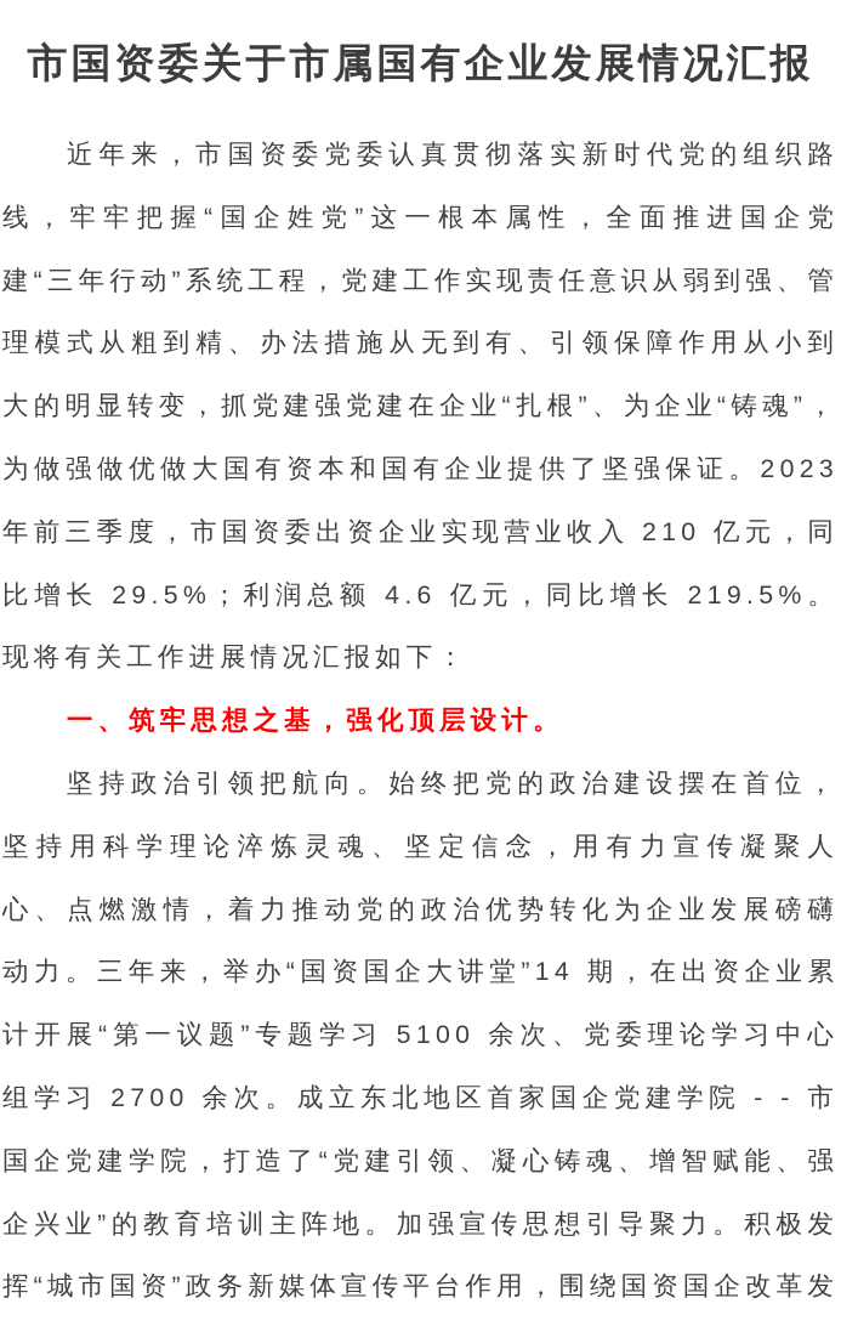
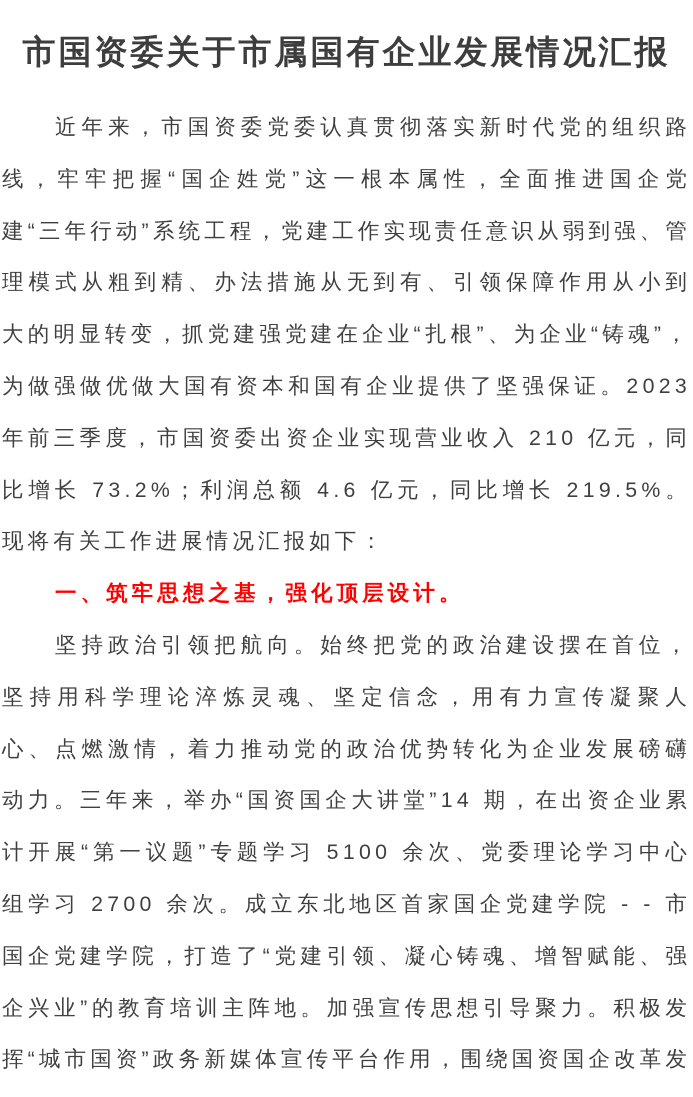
  市国资委关于市属国有企业发展情况汇报
- 近年来，市国资委党委认真贯彻落实新时代党的组织路线，牢牢把握“国企姓党”这一根本属性，全面推进国企党建“三年行动”系统工程，党建工作实现责任意识从弱到强、管理模式从粗到精、办法措施从无到有、引领保障作用从小到大的明显转变，抓党建强党建在企业“扎根”、为企业“铸魂”，为做强做优做大国有资本和国有企业提供了坚强保证。2023 年前三季度，市国资委出资企业实现营业收入 210 亿元，同比增长 29.5%；利润总额 4.6 亿元，同比增长 219.5%。现将有关工作进展情况汇报如下：
+ 近年来，市国资委党委认真贯彻落实新时代党的组织路线，牢牢把握“国企姓党”这一根本属性，全面推进国企党建“三年行动”系统工程，党建工作实现责任意识从弱到强、管理模式从粗到精、办法措施从无到有、引领保障作用从小到大的明显转变，抓党建强党建在企业“扎根”、为企业“铸魂”，为做强做优做大国有资本和国有企业提供了坚强保证。2023 年前三季度，市国资委出资企业实现营业收入 210 亿元，同比增长 73.2%；利润总额 4.6 亿元，同比增长 219.5%。现将有关工作进展情况汇报如下：
  一、筑牢思想之基，强化顶层设计。
  坚持政治引领把航向。始终把党的政治建设摆在首位，坚持用科学理论淬炼灵魂、坚定信念，用有力宣传凝聚人心、点燃激情，着力推动党的政治优势转化为企业发展磅礴动力。三年来，举办“国资国企大讲堂”14 期，在出资企业累计开展“第一议题”专题学习 5100 余次、党委理论学习中心组学习 2700 余次。成立东北地区首家国企党建学院 - - 市国企党建学院，打造了“党建引领、凝心铸魂、增智赋能、强企兴业”的教育培训主阵地。加强宣传思想引导聚力。积极发挥“城市国资”政务新媒体宣传平台作用，围绕国资国企改革发
